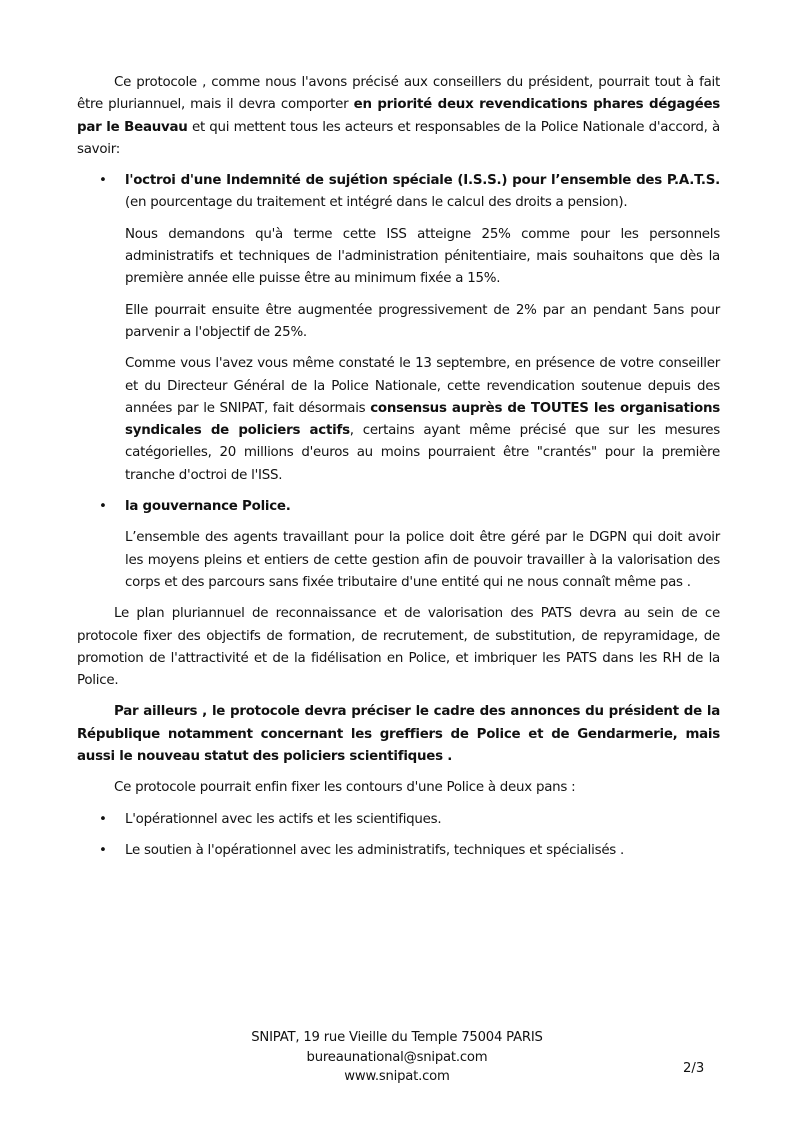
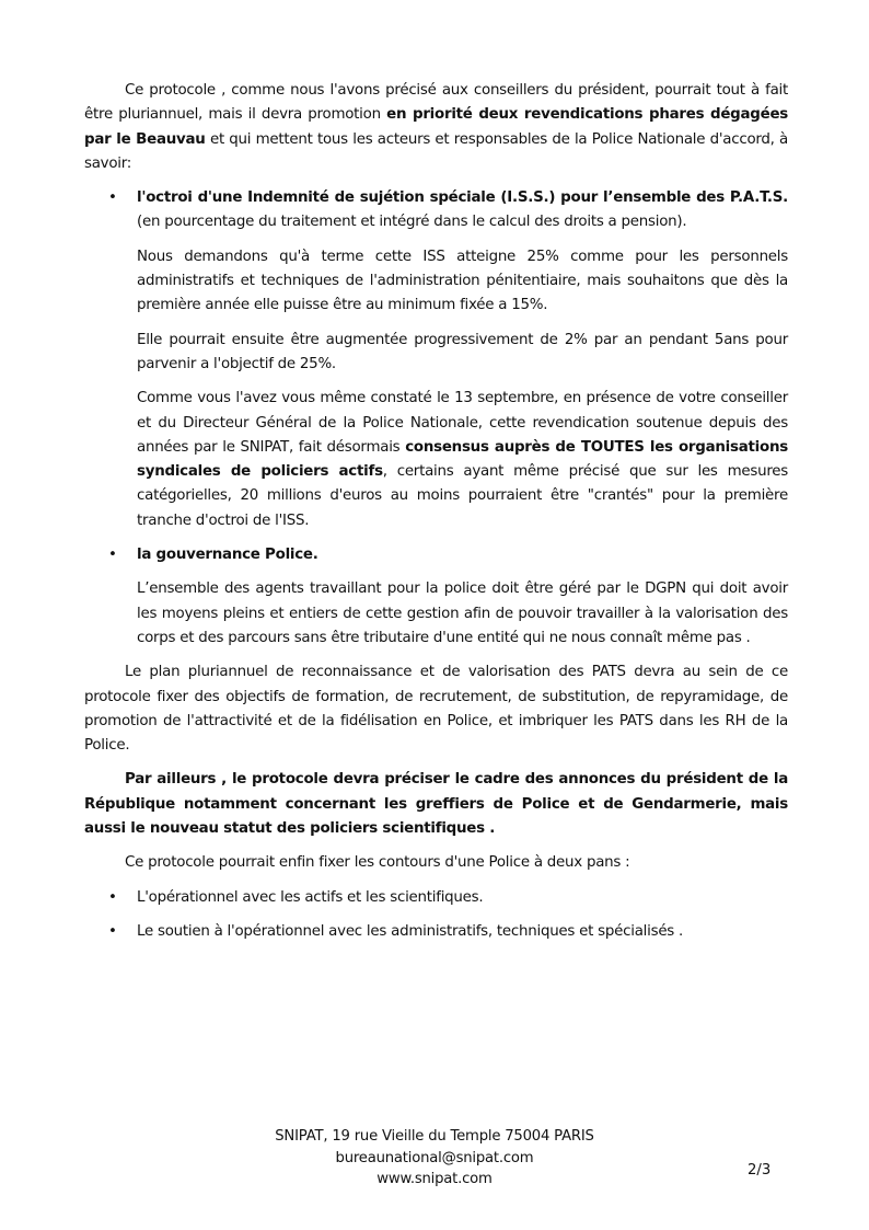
- Ce protocole , comme nous l'avons précisé aux conseillers du président, pourrait tout à fait être pluriannuel, mais il devra comporter en priorité deux revendications phares dégagées par le Beauvau et qui mettent tous les acteurs et responsables de la Police Nationale d'accord, à savoir:
+ Ce protocole , comme nous l'avons précisé aux conseillers du président, pourrait tout à fait être pluriannuel, mais il devra promotion en priorité deux revendications phares dégagées par le Beauvau et qui mettent tous les acteurs et responsables de la Police Nationale d'accord, à savoir:
  •
  l'octroi d'une Indemnité de sujétion spéciale (I.S.S.) pour l’ensemble des P.A.T.S. (en pourcentage du traitement et intégré dans le calcul des droits a pension).
  Nous demandons qu'à terme cette ISS atteigne 25% comme pour les personnels administratifs et techniques de l'administration pénitentiaire, mais souhaitons que dès la première année elle puisse être au minimum fixée a 15%.
  Elle pourrait ensuite être augmentée progressivement de 2% par an pendant 5ans pour parvenir a l'objectif de 25%.
  Comme vous l'avez vous même constaté le 13 septembre, en présence de votre conseiller et du Directeur Général de la Police Nationale, cette revendication soutenue depuis des années par le SNIPAT, fait désormais consensus auprès de TOUTES les organisations syndicales de policiers actifs, certains ayant même précisé que sur les mesures catégorielles, 20 millions d'euros au moins pourraient être "crantés" pour la première tranche d'octroi de l'ISS.
  •
  la gouvernance Police.
- L’ensemble des agents travaillant pour la police doit être géré par le DGPN qui doit avoir les moyens pleins et entiers de cette gestion afin de pouvoir travailler à la valorisation des corps et des parcours sans fixée tributaire d'une entité qui ne nous connaît même pas .
+ L’ensemble des agents travaillant pour la police doit être géré par le DGPN qui doit avoir les moyens pleins et entiers de cette gestion afin de pouvoir travailler à la valorisation des corps et des parcours sans être tributaire d'une entité qui ne nous connaît même pas .
  Le plan pluriannuel de reconnaissance et de valorisation des PATS devra au sein de ce protocole fixer des objectifs de formation, de recrutement, de substitution, de repyramidage, de promotion de l'attractivité et de la fidélisation en Police, et imbriquer les PATS dans les RH de la Police.
  Par ailleurs , le protocole devra préciser le cadre des annonces du président de la République notamment concernant les greffiers de Police et de Gendarmerie, mais aussi le nouveau statut des policiers scientifiques .
  Ce protocole pourrait enfin fixer les contours d'une Police à deux pans :
  •
  L'opérationnel avec les actifs et les scientifiques.
  •
  Le soutien à l'opérationnel avec les administratifs, techniques et spécialisés .
  SNIPAT, 19 rue Vieille du Temple 75004 PARIS
  bureaunational@snipat.com
  www.snipat.com
  2/3
